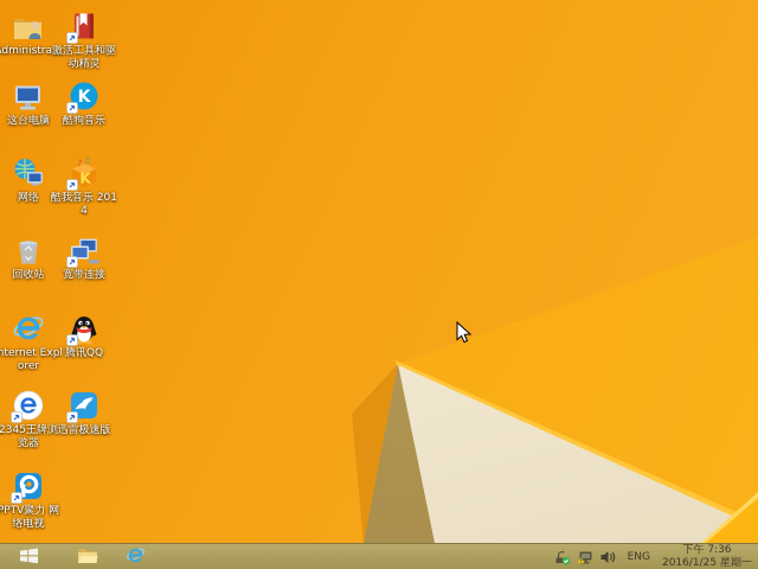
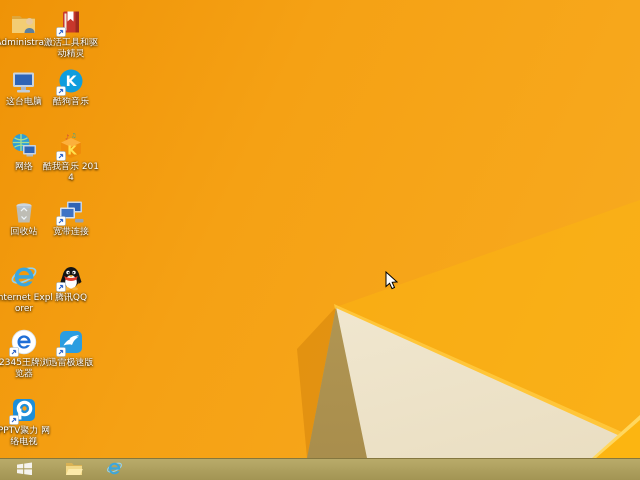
  dministra...
  激活工具和驱动精灵
  这台电脑
  K
  酷狗音乐
  网络
  K
  ♪
  酷我音乐 2014
  回收站
  宽带连接
  nternet Explorer
  腾讯QQ
  2345王牌浏览器
  迅雷极速版
  PPTV聚力 网络电视
- ENG
- 下午 7:36
- 2016/1/25 星期一
